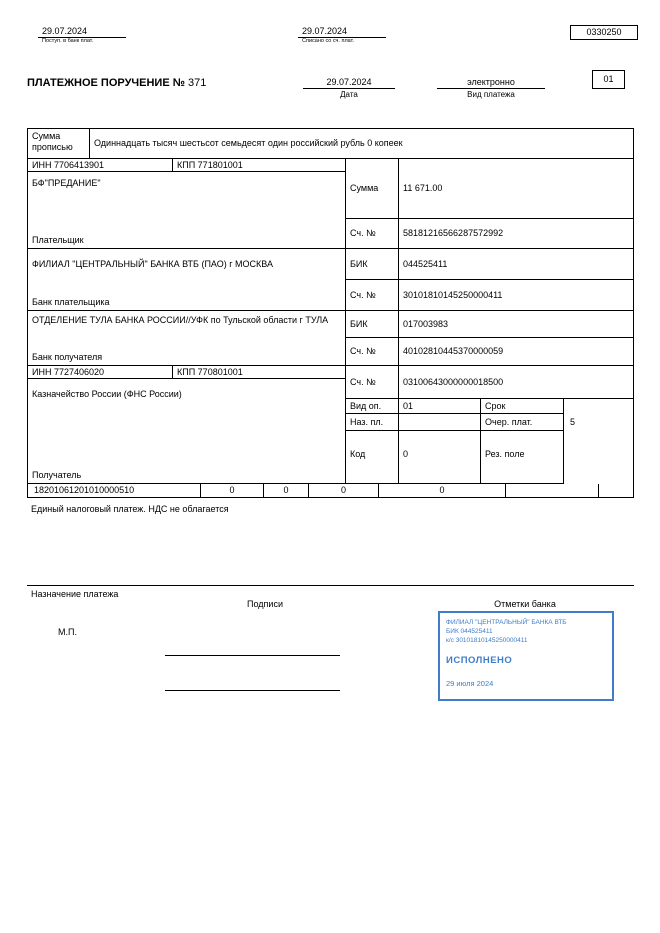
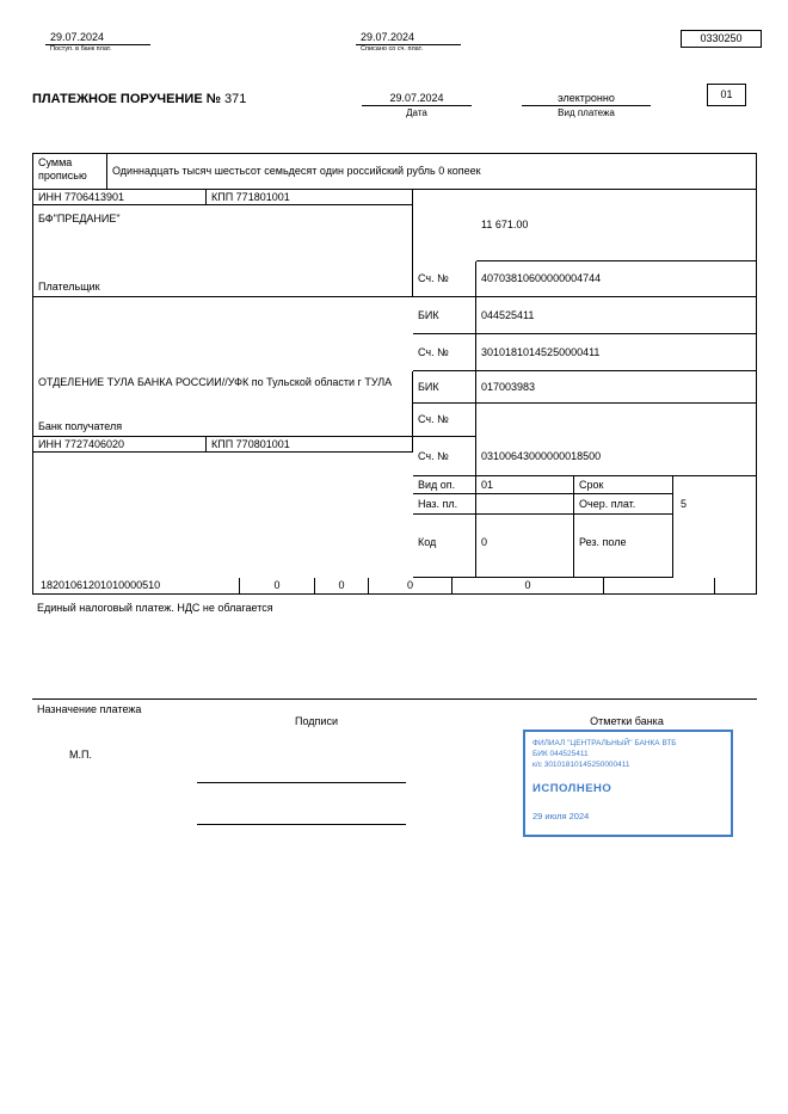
  29.07.2024
  29.07.2024
  0330250
  ПЛАТЕЖНОЕ ПОРУЧЕНИЕ № 371
  29.07.2024
  Дата
  электронно
  Вид платежа
  01
  Сумма прописью
  Одиннадцать тысяч шестьсот семьдесят один российский рубль 0 копеек
  ИНН 7706413901
  КПП 771801001
  БФ"ПРЕДАНИЕ"
  Плательщик
- Сумма
  11 671.00
  Сч. №
- 58181216566287572992
+ 40703810600000004744
- ФИЛИАЛ "ЦЕНТРАЛЬНЫЙ" БАНКА ВТБ (ПАО) г МОСКВА
- Банк плательщика
  БИК
  044525411
  Сч. №
  30101810145250000411
  ОТДЕЛЕНИЕ ТУЛА БАНКА РОССИИ//УФК по Тульской области г ТУЛА
  Банк получателя
  БИК
  017003983
  Сч. №
- 40102810445370000059
  ИНН 7727406020
  КПП 770801001
- Казначейство России (ФНС России)
- Получатель
  Сч. №
  03100643000000018500
  Вид оп.
  01
  Срок
  Наз. пл.
  Очер. плат.
  5
  Код
  0
  Рез. поле
  18201061201010000510
  0
  0
  0
  0
  Единый налоговый платеж. НДС не облагается
  Назначение платежа
  Подписи
  Отметки банка
  М.П.
  ИСПОЛНЕНО
  29 июля 2024
